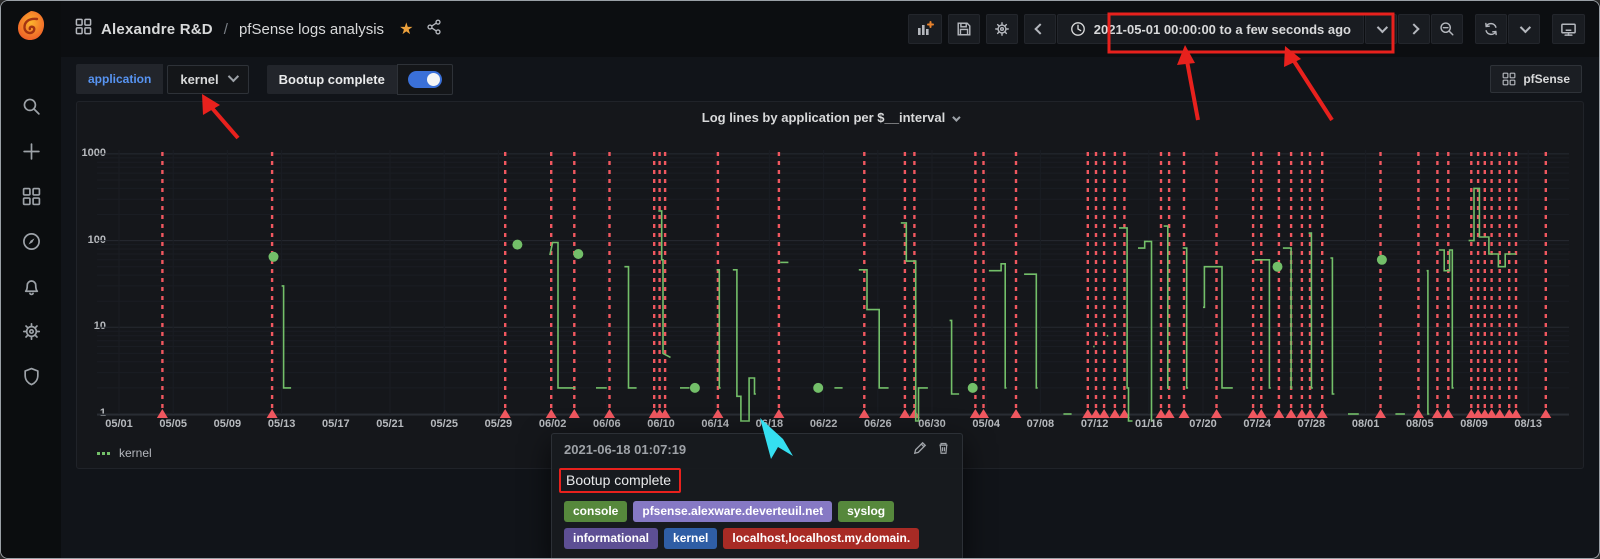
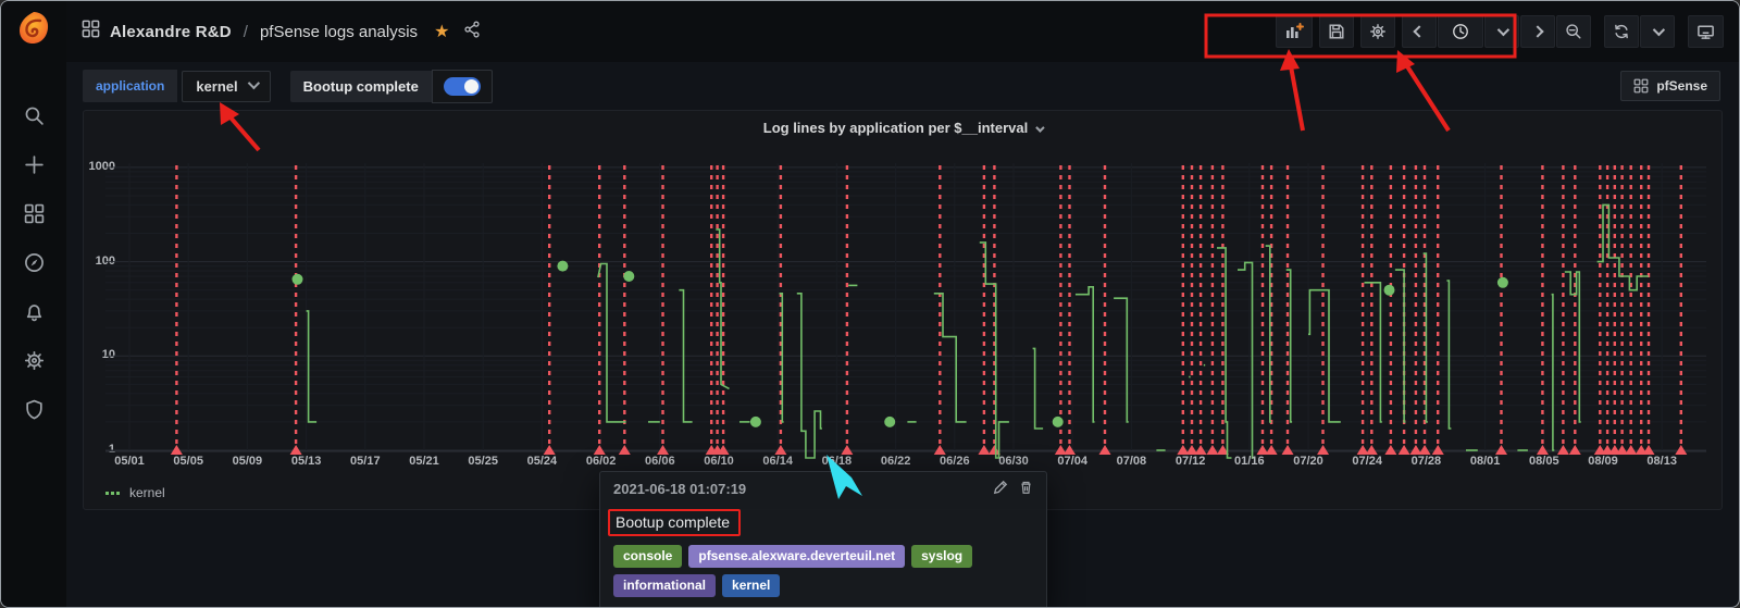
  Alexandre R&D
  /
  pfSense logs analysis
  ★
- 2021-05-01 00:00:00 to a few seconds ago
  application
  kernel
  Bootup complete
  pfSense
  Log lines by application per $__interval
  1
  10
  100
  1000
  05/01
  05/05
  05/09
  05/13
  05/17
  05/21
  05/25
- 05/29
+ 05/24
  06/02
  06/06
  06/10
  06/14
  0/18
  06/22
  06/26
  06/30
- 05/04
+ 07/04
  07/08
  07/12
  01/16
  07/20
  07/24
  07/28
  08/01
  08/05
  08/09
  08/13
  kernel
  2021-06-18 01:07:19
  Bootup complete
  console
  pfsense.alexware.deverteuil.net
  syslog
  informational
  kernel
- localhost,localhost.my.domain.
